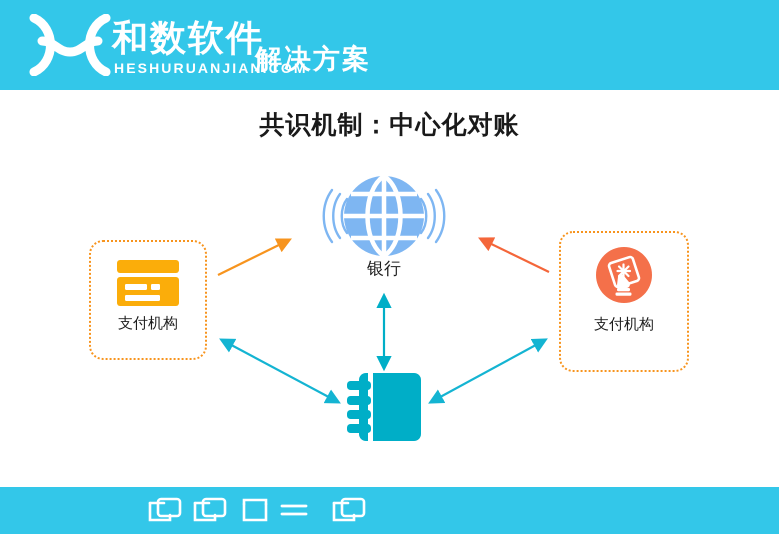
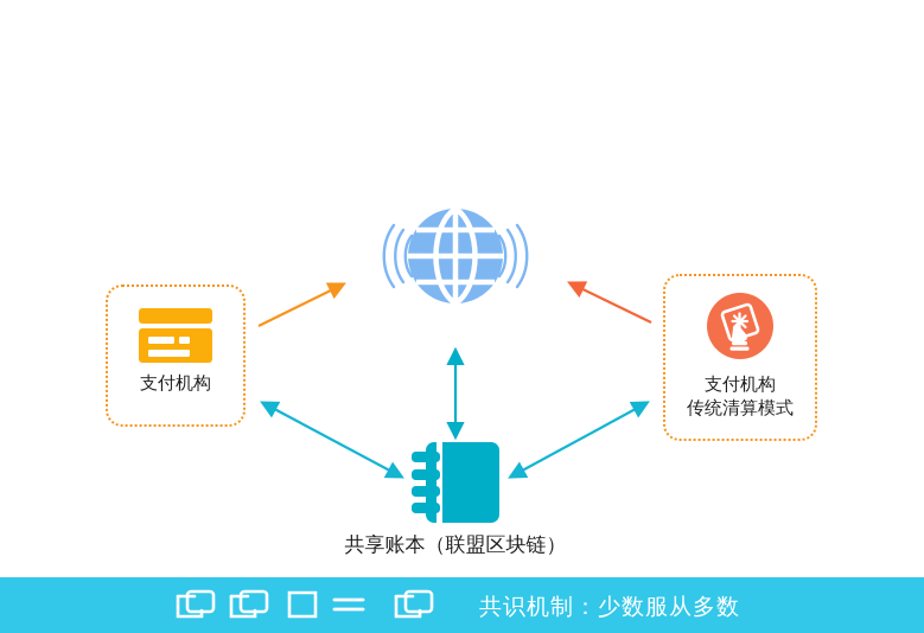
- 和数软件
- HESHURUANJIAN.COM
- 解决方案
- 共识机制：中心化对账
- 银行
  支付机构
  支付机构
+ 传统清算模式
+ 共享账本（联盟区块链）
+ 共识机制：少数服从多数
